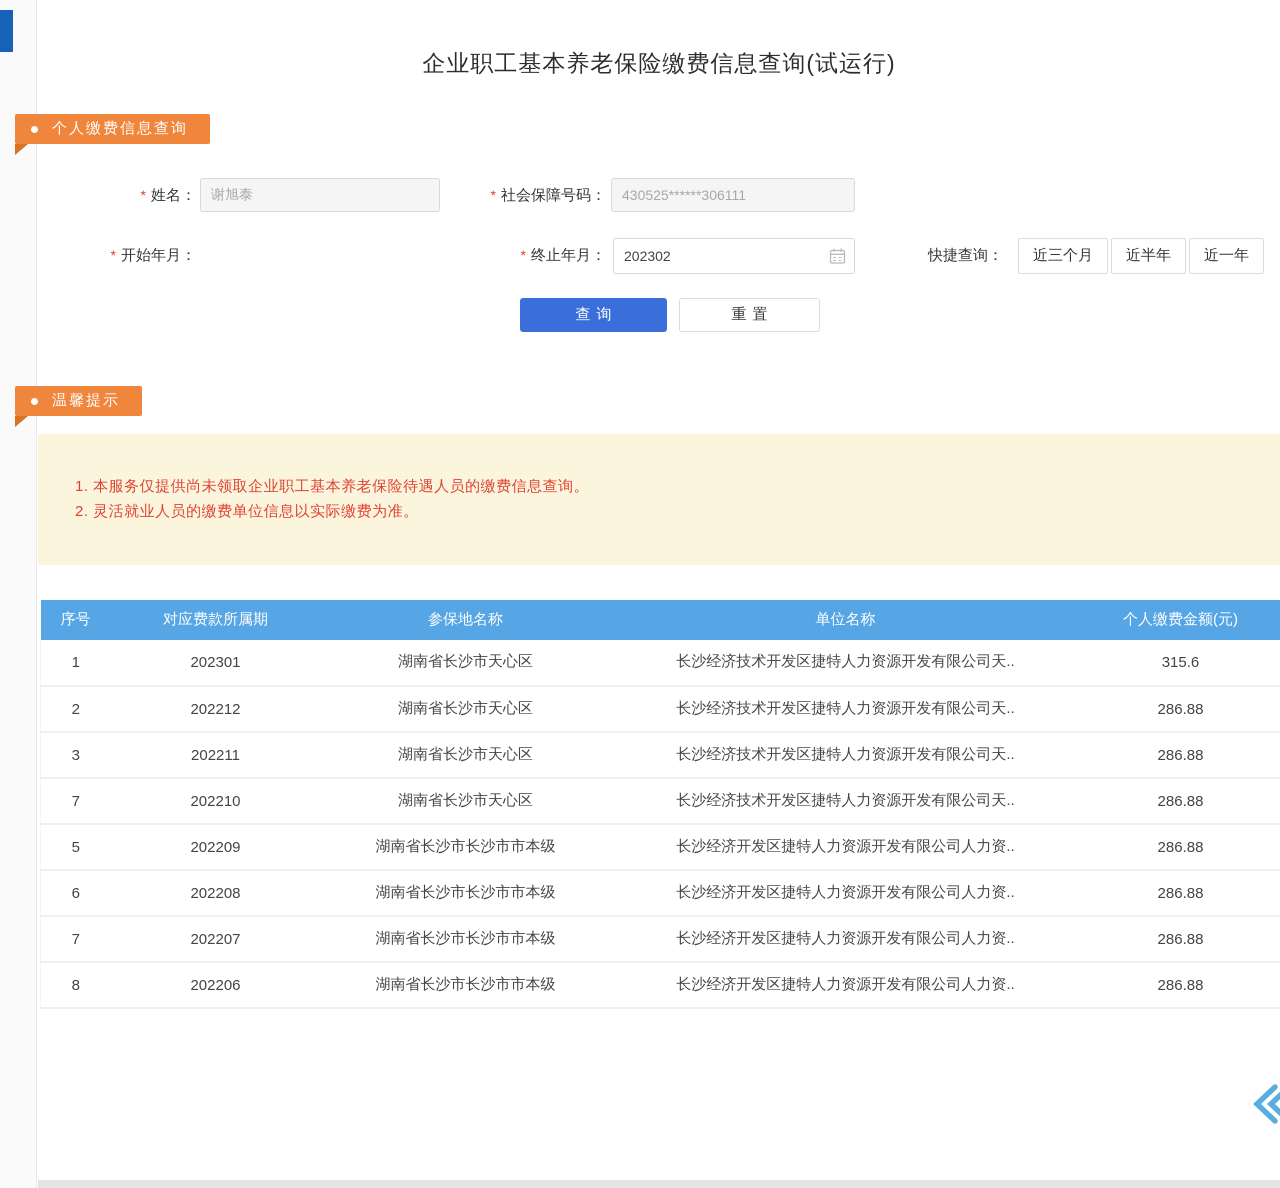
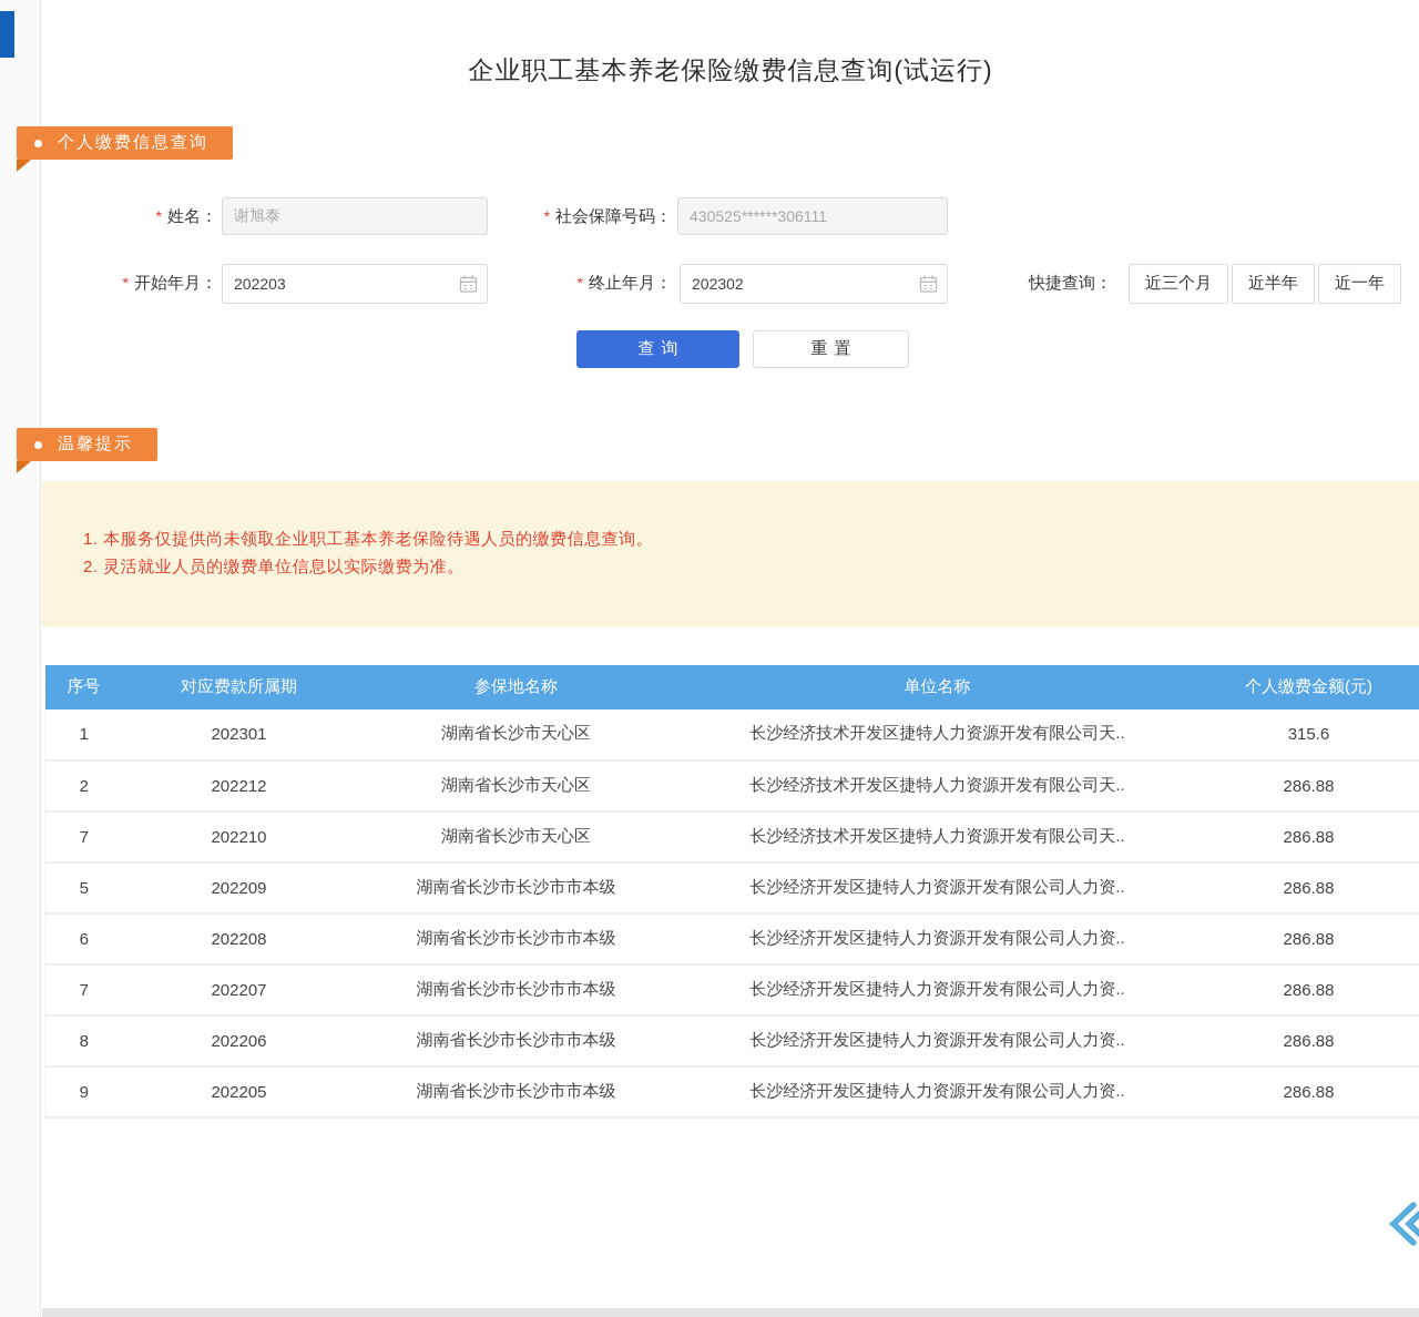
  企业职工基本养老保险缴费信息查询(试运行)
  个人缴费信息查询
  * 姓名：
  谢旭泰
  * 社会保障号码：
  430525******306111
  * 开始年月：
+ 202203
  * 终止年月：
  202302
  快捷查询：
  近三个月
  近半年
  近一年
  查询
  重置
  温馨提示
  1. 本服务仅提供尚未领取企业职工基本养老保险待遇人员的缴费信息查询。
  2. 灵活就业人员的缴费单位信息以实际缴费为准。
  序号	对应费款所属期	参保地名称	单位名称	个人缴费金额(元)
  1	202301	湖南省长沙市天心区	长沙经济技术开发区捷特人力资源开发有限公司天..	315.6
  2	202212	湖南省长沙市天心区	长沙经济技术开发区捷特人力资源开发有限公司天..	286.88
- 3	202211	湖南省长沙市天心区	长沙经济技术开发区捷特人力资源开发有限公司天..	286.88
  7	202210	湖南省长沙市天心区	长沙经济技术开发区捷特人力资源开发有限公司天..	286.88
  5	202209	湖南省长沙市长沙市市本级	长沙经济开发区捷特人力资源开发有限公司人力资..	286.88
  6	202208	湖南省长沙市长沙市市本级	长沙经济开发区捷特人力资源开发有限公司人力资..	286.88
  7	202207	湖南省长沙市长沙市市本级	长沙经济开发区捷特人力资源开发有限公司人力资..	286.88
  8	202206	湖南省长沙市长沙市市本级	长沙经济开发区捷特人力资源开发有限公司人力资..	286.88
+ 9	202205	湖南省长沙市长沙市市本级	长沙经济开发区捷特人力资源开发有限公司人力资..	286.88
